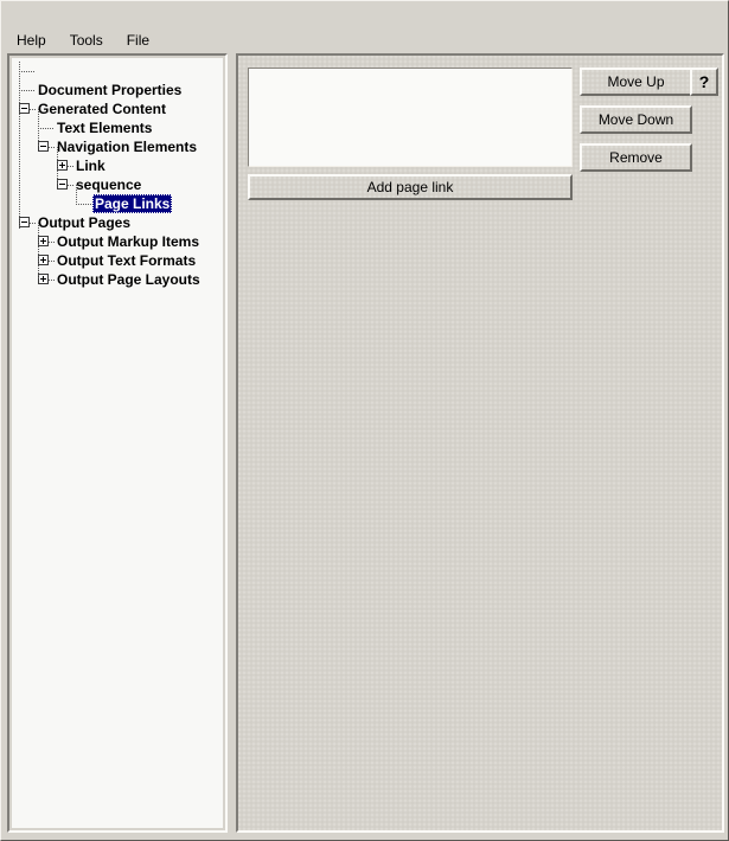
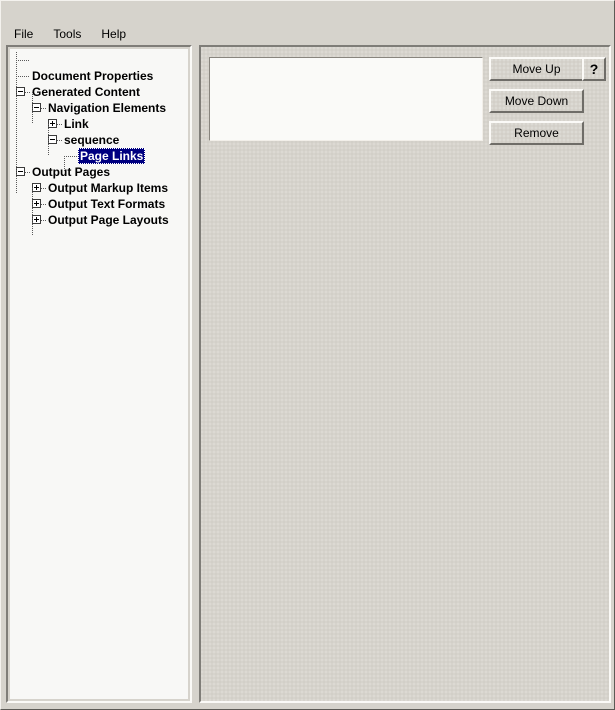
- Help
+ File
  Tools
- File
+ Help
  Document Properties
  Generated Content
- Text Elements
  Navigation Elements
  Link
  sequence
  Page Links
  Output Pages
  Output Markup Items
  Output Text Formats
  Output Page Layouts
- Add page link
  Move Up
  Move Down
  Remove
  ?
